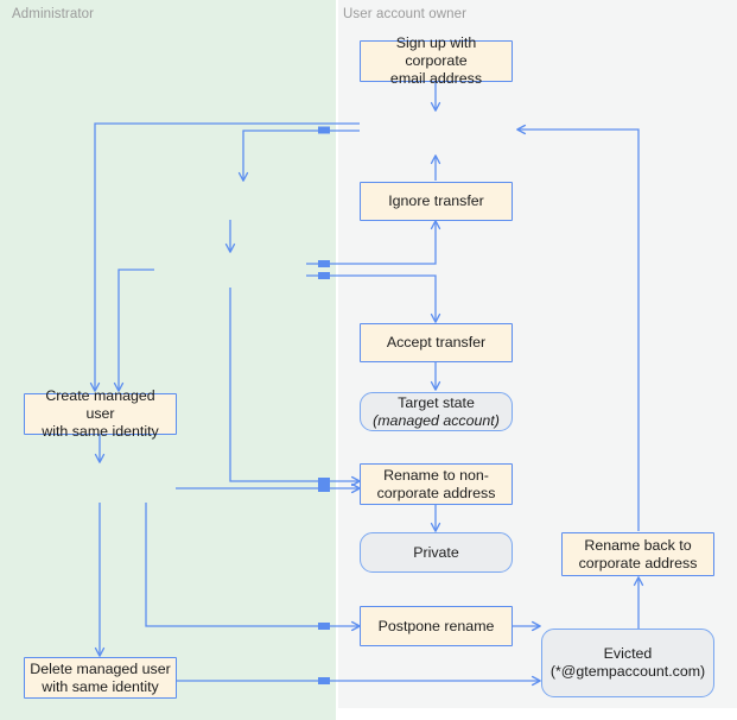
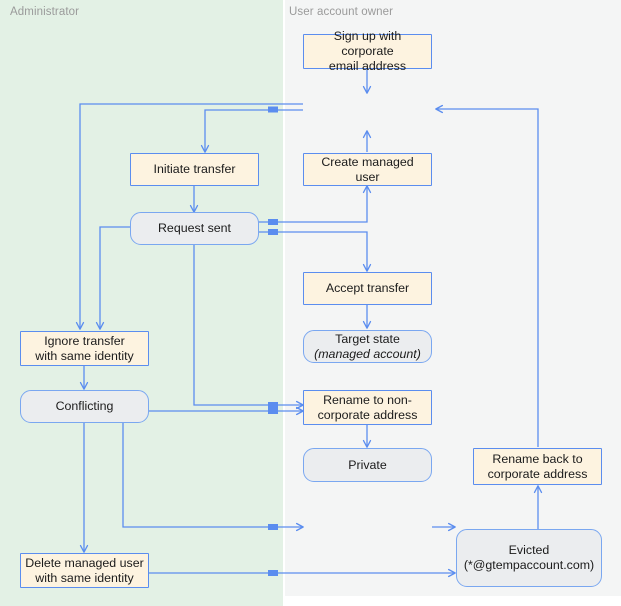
  Administrator
  User account owner
  Sign up with corporate
  email address
+ Initiate transfer
- Ignore transfer
+ Create managed user
+ Request sent
  Accept transfer
  Target state
  (managed account)
- Create managed user
+ Ignore transfer
  with same identity
+ Conflicting
  Rename to non-
  corporate address
  Private
  Rename back to
  corporate address
- Postpone rename
  Delete managed user
  with same identity
  Evicted
  (*@gtempaccount.com)
